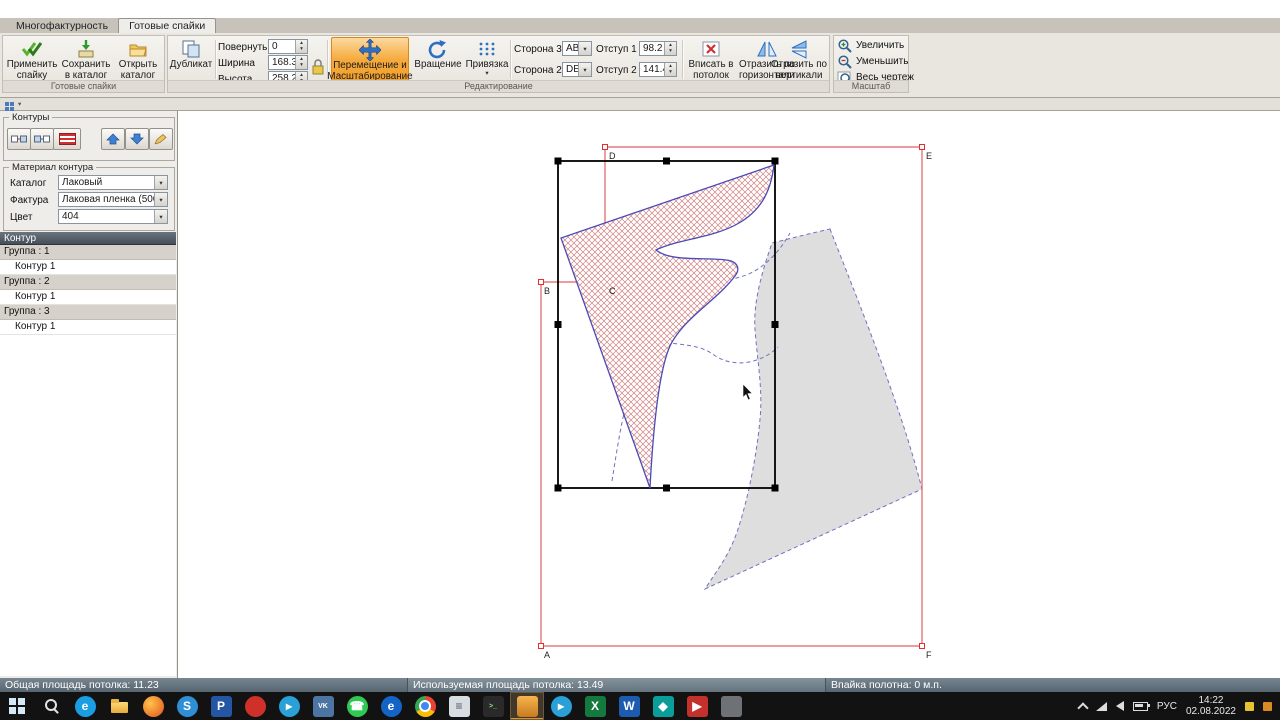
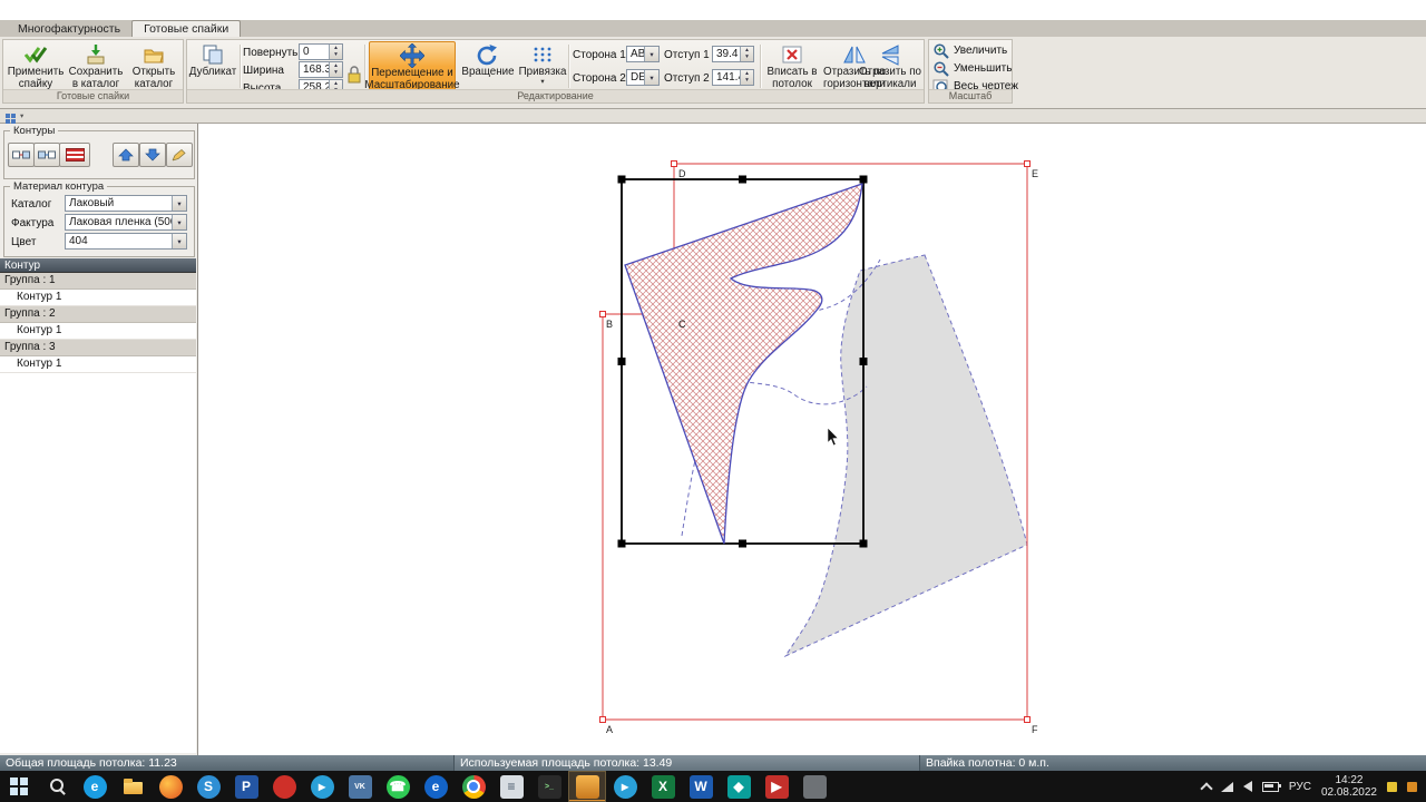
  Многофактурность
  Готовые спайки
  Применить спайку
  Сохранить в каталог
  Открыть каталог
  Готовые спайки
  Дубликат
  Повернуть
  0
  Ширина
  168.
  258.
  Перемещение и Масштабирование
  Вращение
  Привязка
- Сторона 3
+ Сторона 1
  AB
  Отступ 1
- 98.2
+ 39.4
  Сторона 2
  DE
  Отступ 2
  141.
  Вписать в потолок
  Отразить по горизонтали
  Отразить по вертикали
  Редактирование
  Увеличить
  Уменьшить
  Весь чертеж
  Масштаб
  Контуры
  Материал контура
  Каталог
  Лаковый
  Фактура
  Лаковая пленка (50
  Цвет
  404
  Контур
  Группа : 1
  Контур 1
  Группа : 2
  Контур 1
  Группа : 3
  Контур 1
  A
  B
  C
  D
  E
  F
  Общая площадь потолка: 11.23
  Используемая площадь потолка: 13.49
  Впайка полотна: 0 м.п.
  e
  S
  P
  ▸
  ☎
  e
  ≡
  ▸
  X
  W
  ◆
  ▶
  РУС
  14:22
  02.08.2022
